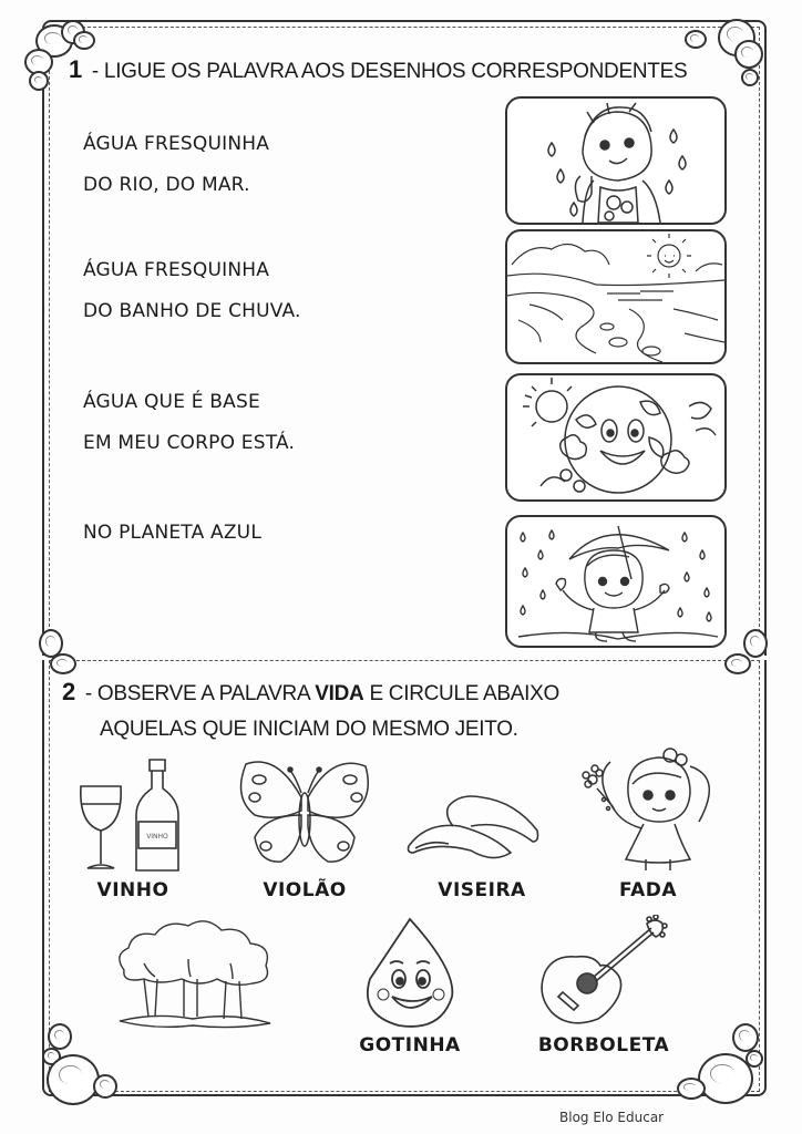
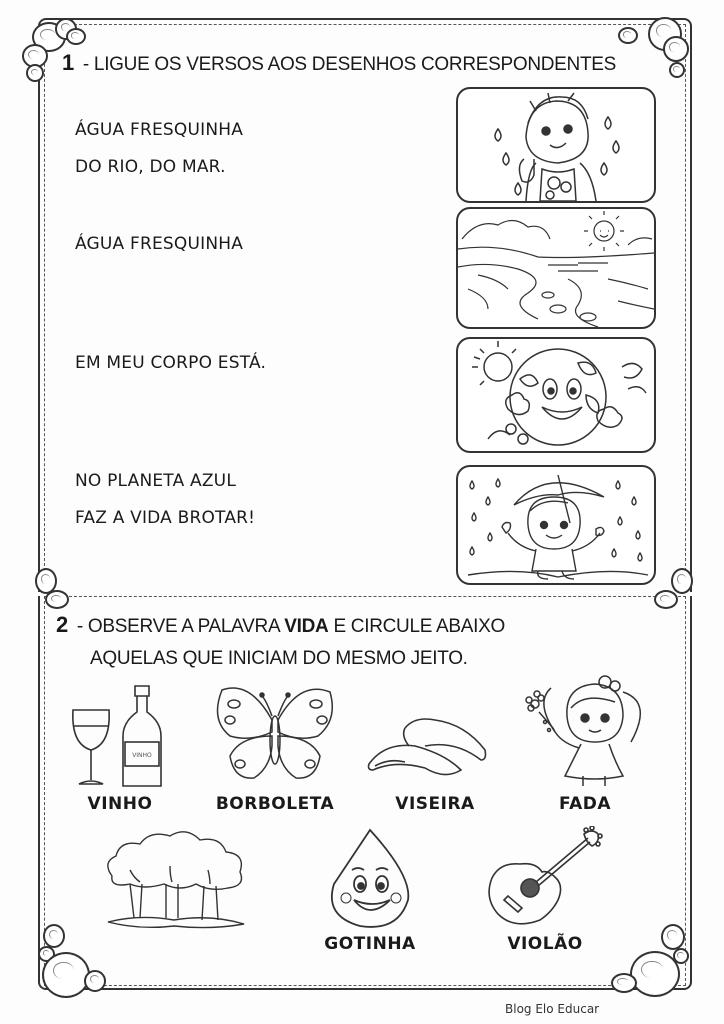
- 1 - LIGUE OS PALAVRA AOS DESENHOS CORRESPONDENTES
+ 1 - LIGUE OS VERSOS AOS DESENHOS CORRESPONDENTES
  ÁGUA FRESQUINHA
  DO RIO, DO MAR.
  ÁGUA FRESQUINHA
- DO BANHO DE CHUVA.
- ÁGUA QUE É BASE
  EM MEU CORPO ESTÁ.
  NO PLANETA AZUL
+ FAZ A VIDA BROTAR!
  2 - OBSERVE A PALAVRA VIDA E CIRCULE ABAIXO
  AQUELAS QUE INICIAM DO MESMO JEITO.
  VINHO
- VIOLÃO
+ BORBOLETA
  VISEIRA
  FADA
  GOTINHA
- BORBOLETA
+ VIOLÃO
  Blog Elo Educar
